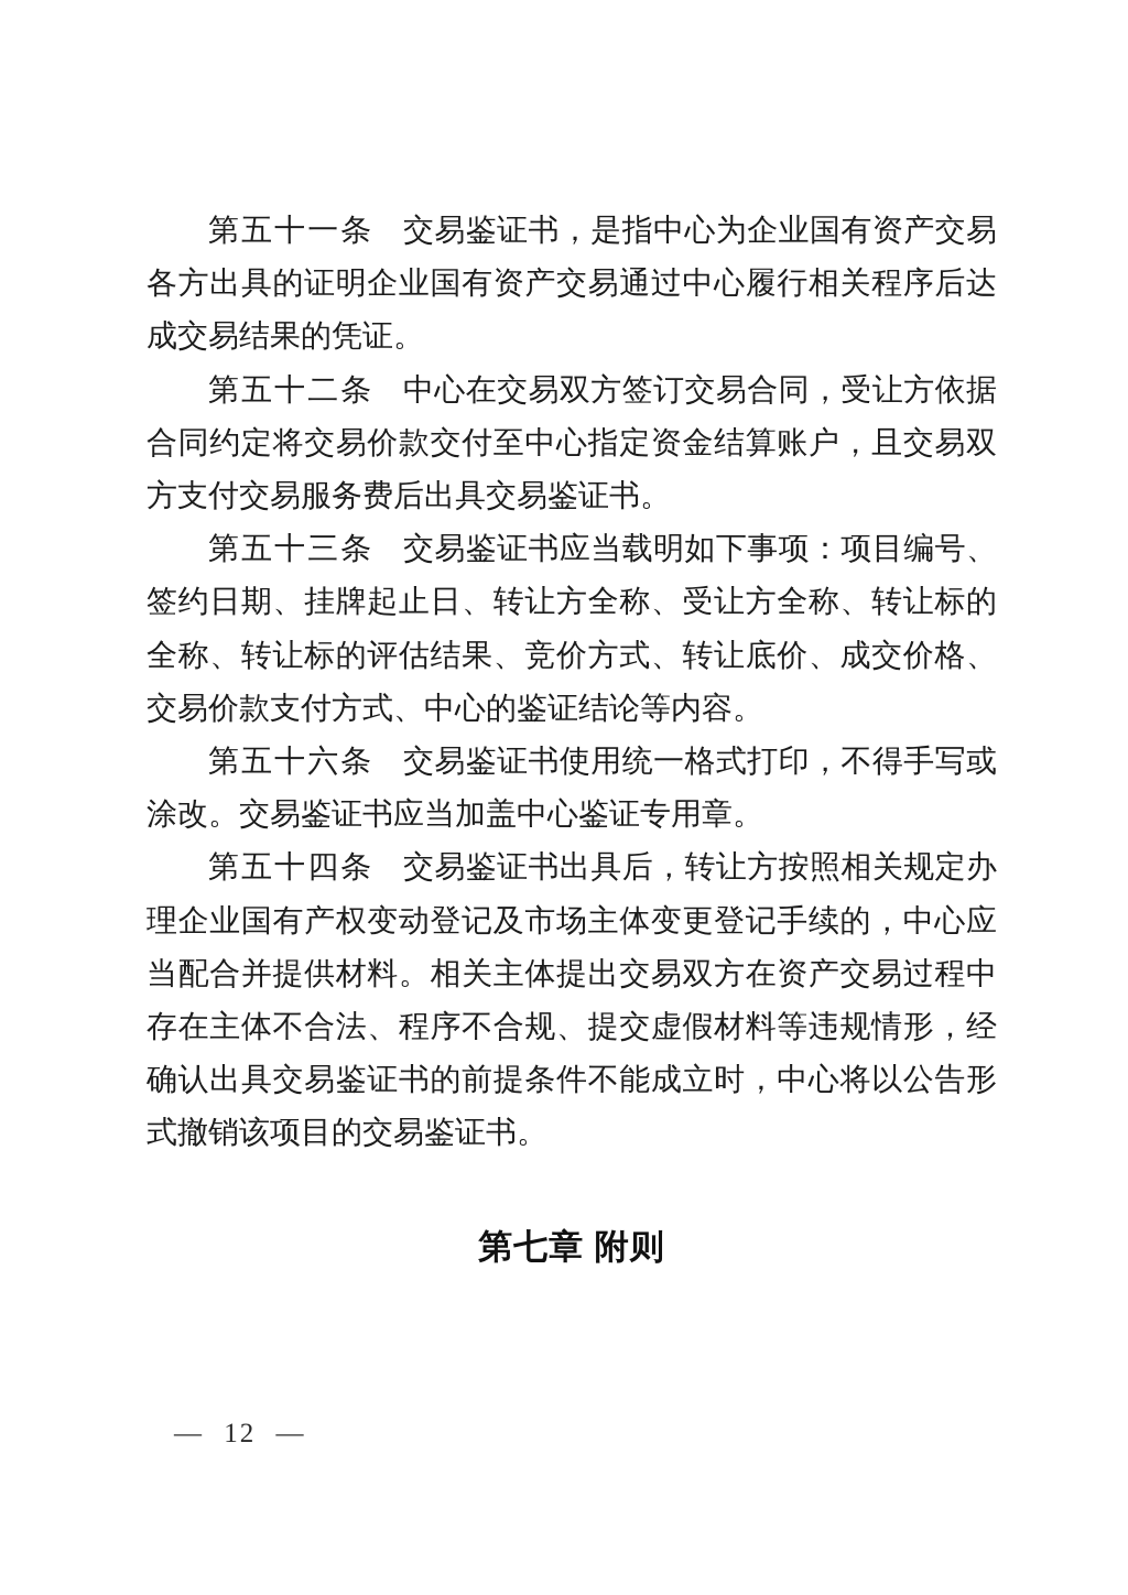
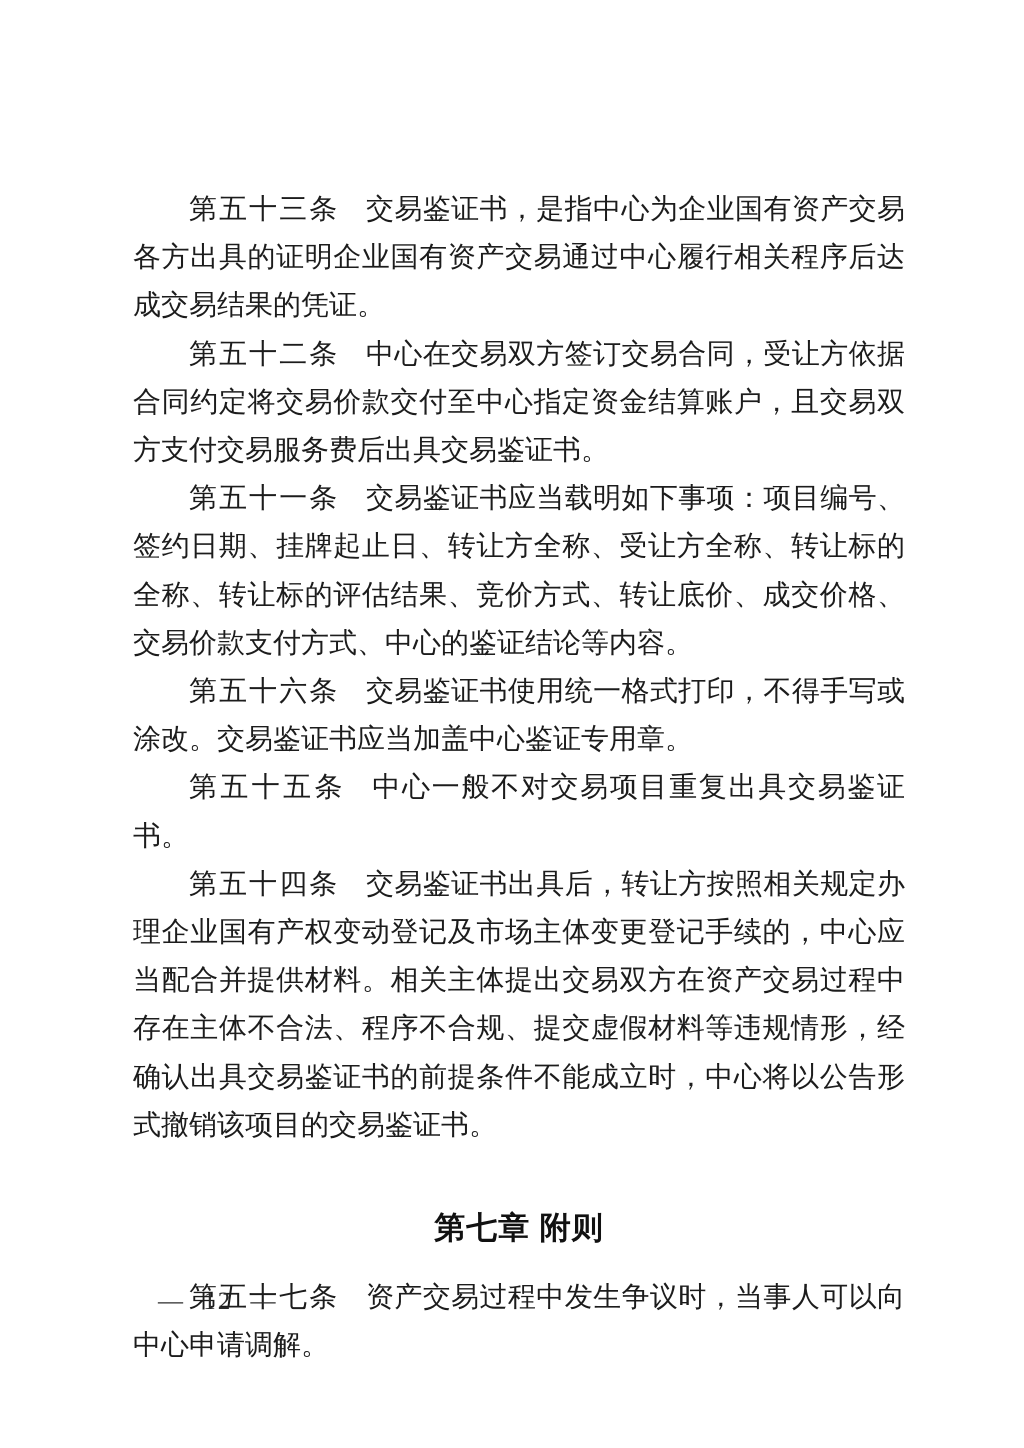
- 第五十一条 交易鉴证书，是指中心为企业国有资产交易各方出具的证明企业国有资产交易通过中心履行相关程序后达成交易结果的凭证。
+ 第五十三条 交易鉴证书，是指中心为企业国有资产交易各方出具的证明企业国有资产交易通过中心履行相关程序后达成交易结果的凭证。
  第五十二条 中心在交易双方签订交易合同，受让方依据合同约定将交易价款交付至中心指定资金结算账户，且交易双方支付交易服务费后出具交易鉴证书。
- 第五十三条 交易鉴证书应当载明如下事项：项目编号、签约日期、挂牌起止日、转让方全称、受让方全称、转让标的全称、转让标的评估结果、竞价方式、转让底价、成交价格、交易价款支付方式、中心的鉴证结论等内容。
+ 第五十一条 交易鉴证书应当载明如下事项：项目编号、签约日期、挂牌起止日、转让方全称、受让方全称、转让标的全称、转让标的评估结果、竞价方式、转让底价、成交价格、交易价款支付方式、中心的鉴证结论等内容。
  第五十六条 交易鉴证书使用统一格式打印，不得手写或涂改。交易鉴证书应当加盖中心鉴证专用章。
+ 第五十五条 中心一般不对交易项目重复出具交易鉴证书。
  第五十四条 交易鉴证书出具后，转让方按照相关规定办理企业国有产权变动登记及市场主体变更登记手续的，中心应当配合并提供材料。相关主体提出交易双方在资产交易过程中存在主体不合法、程序不合规、提交虚假材料等违规情形，经确认出具交易鉴证书的前提条件不能成立时，中心将以公告形式撤销该项目的交易鉴证书。
  第七章 附则
+ 第五十七条 资产交易过程中发生争议时，当事人可以向中心申请调解。
  — 12 —
